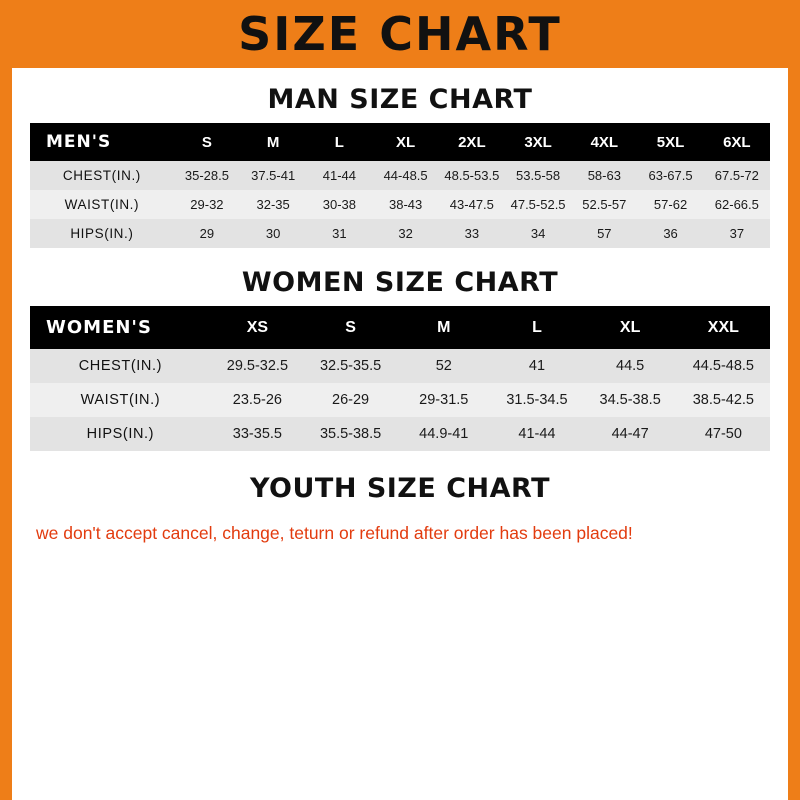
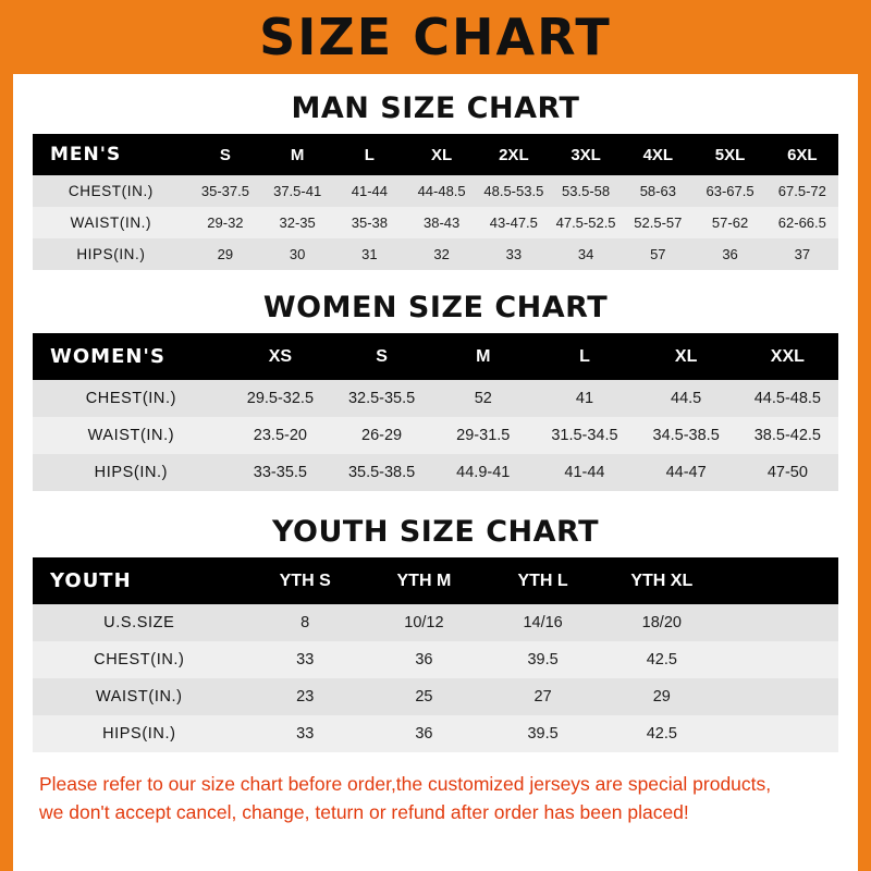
  SIZE CHART
  MAN SIZE CHART
  MEN'S	S	M	L	XL	2XL	3XL	4XL	5XL	6XL
- CHEST(IN.)	35-28.5	37.5-41	41-44	44-48.5	48.5-53.5	53.5-58	58-63	63-67.5	67.5-72
+ CHEST(IN.)	35-37.5	37.5-41	41-44	44-48.5	48.5-53.5	53.5-58	58-63	63-67.5	67.5-72
- WAIST(IN.)	29-32	32-35	30-38	38-43	43-47.5	47.5-52.5	52.5-57	57-62	62-66.5
+ WAIST(IN.)	29-32	32-35	35-38	38-43	43-47.5	47.5-52.5	52.5-57	57-62	62-66.5
  HIPS(IN.)	29	30	31	32	33	34	57	36	37
  WOMEN SIZE CHART
  WOMEN'S	XS	S	M	L	XL	XXL
  CHEST(IN.)	29.5-32.5	32.5-35.5	52	41	44.5	44.5-48.5
- WAIST(IN.)	23.5-26	26-29	29-31.5	31.5-34.5	34.5-38.5	38.5-42.5
+ WAIST(IN.)	23.5-20	26-29	29-31.5	31.5-34.5	34.5-38.5	38.5-42.5
  HIPS(IN.)	33-35.5	35.5-38.5	44.9-41	41-44	44-47	47-50
  YOUTH SIZE CHART
+ YOUTH	YTH S	YTH M	YTH L	YTH XL
+ U.S.SIZE	8	10/12	14/16	18/20
+ CHEST(IN.)	33	36	39.5	42.5
+ WAIST(IN.)	23	25	27	29
+ HIPS(IN.)	33	36	39.5	42.5
+ Please refer to our size chart before order,the customized jerseys are special products,
  we don't accept cancel, change, teturn or refund after order has been placed!
